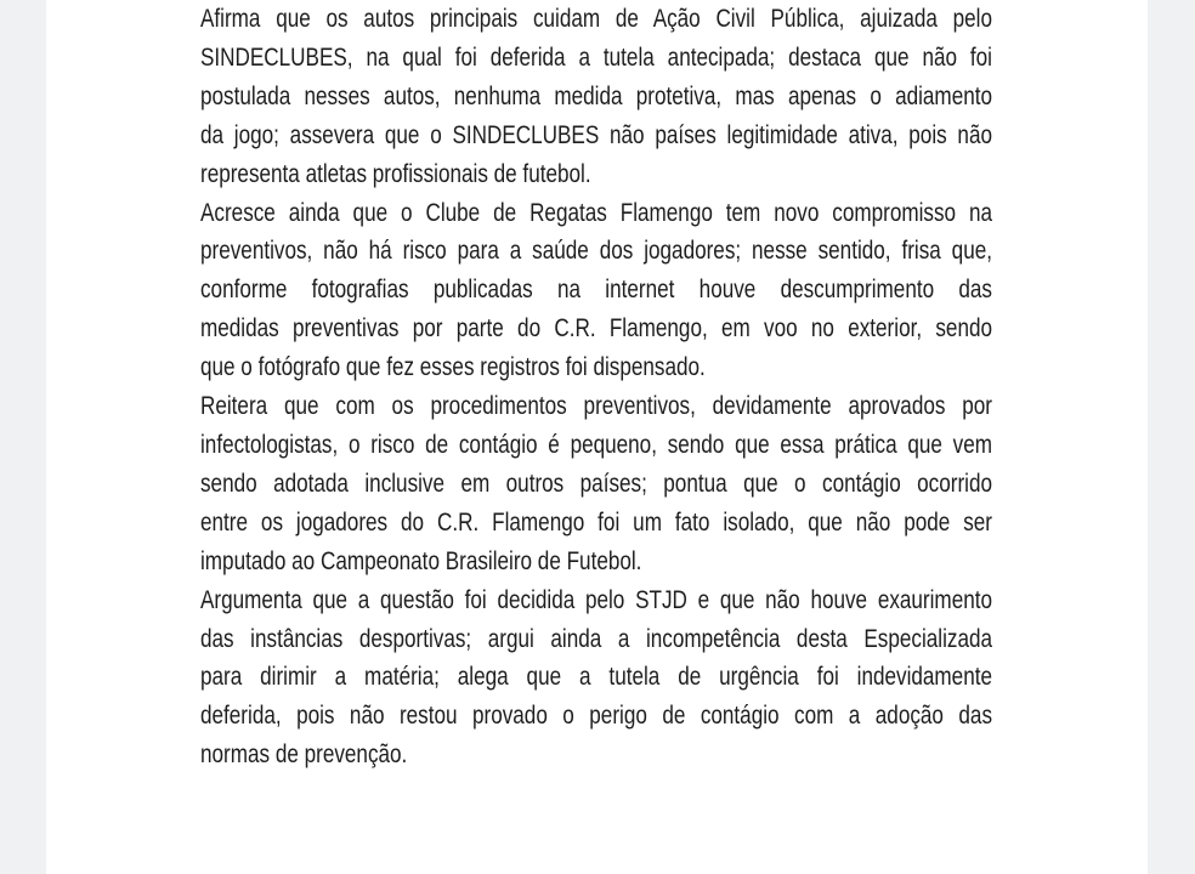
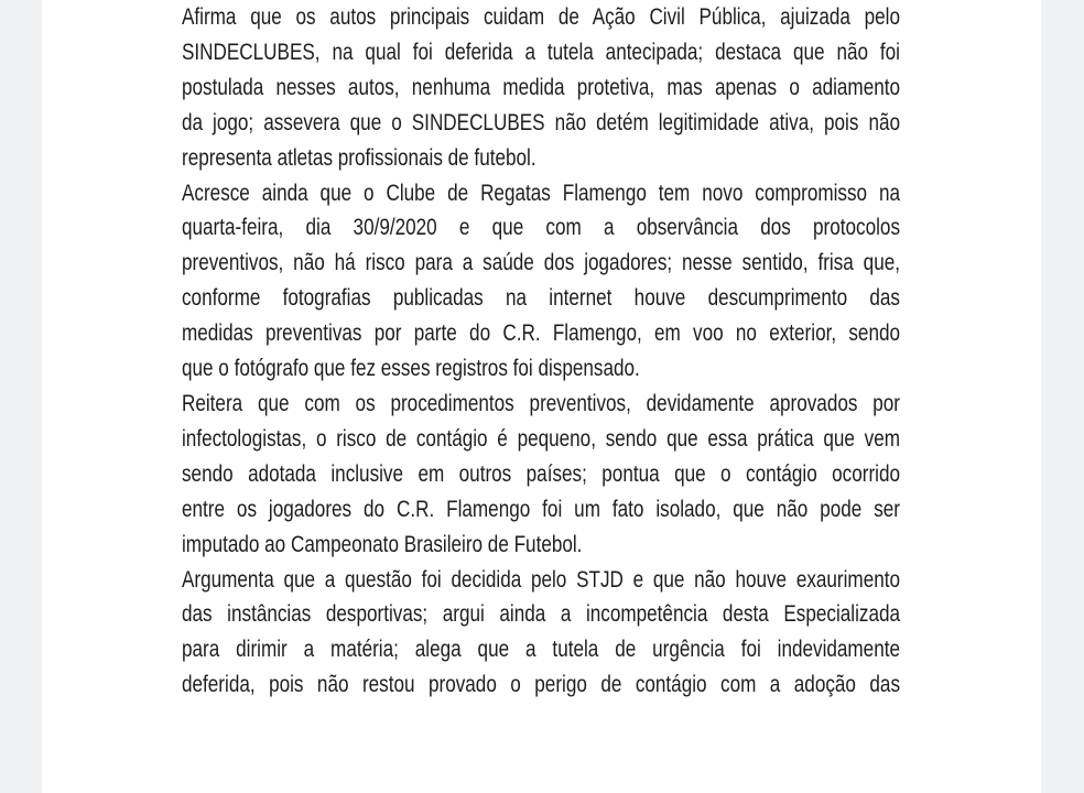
  Afirma que os autos principais cuidam de Ação Civil Pública, ajuizada pelo
  SINDECLUBES, na qual foi deferida a tutela antecipada; destaca que não foi
  postulada nesses autos, nenhuma medida protetiva, mas apenas o adiamento
- da jogo; assevera que o SINDECLUBES não países legitimidade ativa, pois não
+ da jogo; assevera que o SINDECLUBES não detém legitimidade ativa, pois não
  representa atletas profissionais de futebol.
  Acresce ainda que o Clube de Regatas Flamengo tem novo compromisso na
+ quarta-feira, dia 30/9/2020 e que com a observância dos protocolos
  preventivos, não há risco para a saúde dos jogadores; nesse sentido, frisa que,
  conforme fotografias publicadas na internet houve descumprimento das
  medidas preventivas por parte do C.R. Flamengo, em voo no exterior, sendo
  que o fotógrafo que fez esses registros foi dispensado.
  Reitera que com os procedimentos preventivos, devidamente aprovados por
  infectologistas, o risco de contágio é pequeno, sendo que essa prática que vem
  sendo adotada inclusive em outros países; pontua que o contágio ocorrido
  entre os jogadores do C.R. Flamengo foi um fato isolado, que não pode ser
  imputado ao Campeonato Brasileiro de Futebol.
  Argumenta que a questão foi decidida pelo STJD e que não houve exaurimento
  das instâncias desportivas; argui ainda a incompetência desta Especializada
  para dirimir a matéria; alega que a tutela de urgência foi indevidamente
  deferida, pois não restou provado o perigo de contágio com a adoção das
- normas de prevenção.
